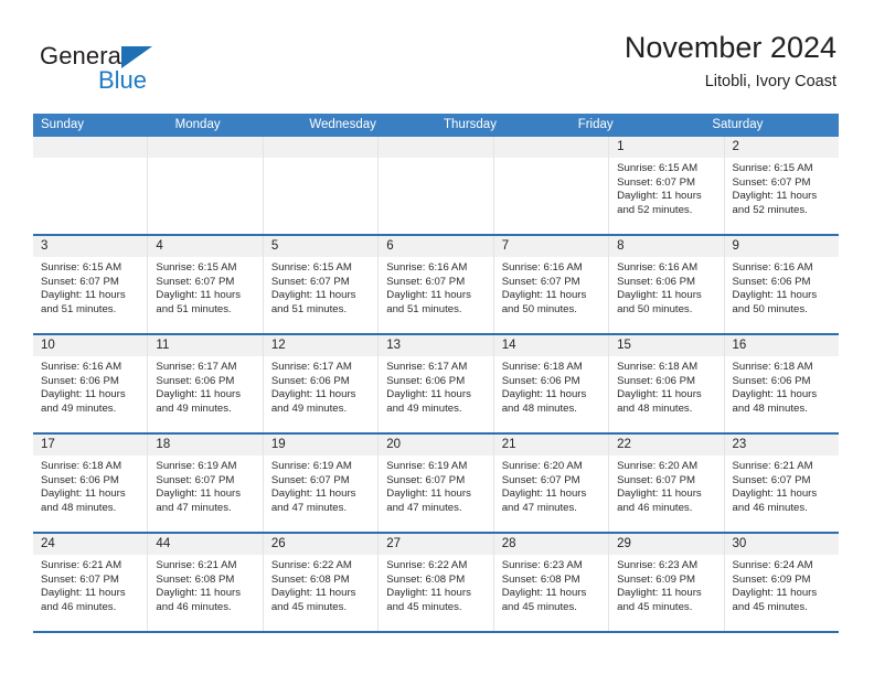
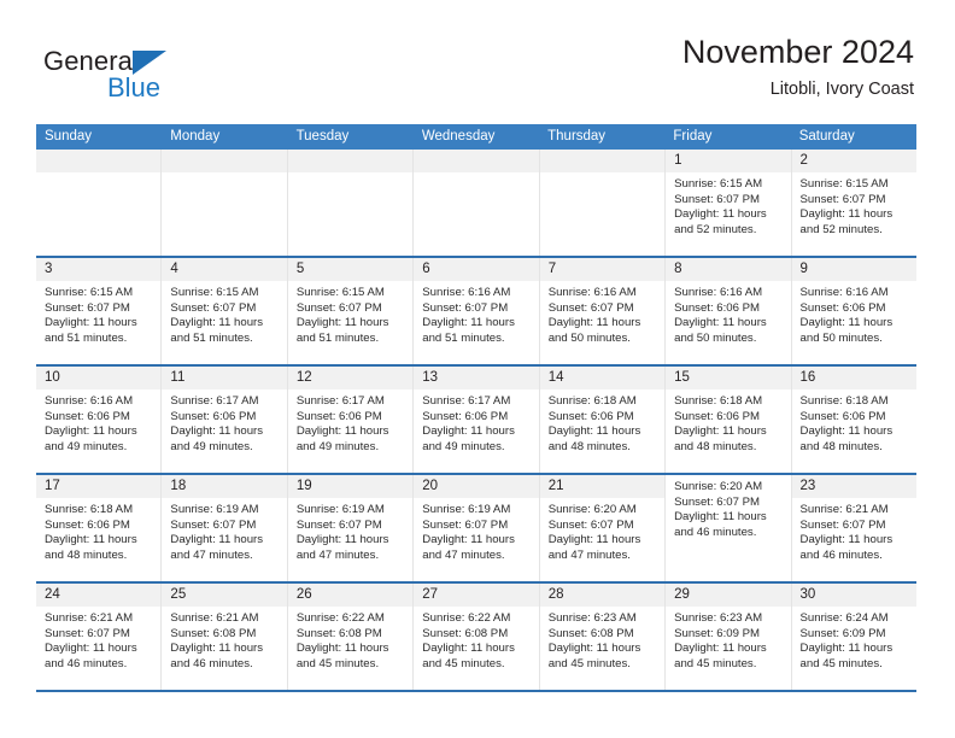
  General
  Blue
  November 2024
  Litobli, Ivory Coast
  Sunday
  Monday
+ Tuesday
  Wednesday
  Thursday
  Friday
  Saturday
  1
  Sunrise: 6:15 AM
  Sunset: 6:07 PM
  Daylight: 11 hours
  and 52 minutes.
  2
  Sunrise: 6:15 AM
  Sunset: 6:07 PM
  Daylight: 11 hours
  and 52 minutes.
  3
  Sunrise: 6:15 AM
  Sunset: 6:07 PM
  Daylight: 11 hours
  and 51 minutes.
  4
  Sunrise: 6:15 AM
  Sunset: 6:07 PM
  Daylight: 11 hours
  and 51 minutes.
  5
  Sunrise: 6:15 AM
  Sunset: 6:07 PM
  Daylight: 11 hours
  and 51 minutes.
  6
  Sunrise: 6:16 AM
  Sunset: 6:07 PM
  Daylight: 11 hours
  and 51 minutes.
  7
  Sunrise: 6:16 AM
  Sunset: 6:07 PM
  Daylight: 11 hours
  and 50 minutes.
  8
  Sunrise: 6:16 AM
  Sunset: 6:06 PM
  Daylight: 11 hours
  and 50 minutes.
  9
  Sunrise: 6:16 AM
  Sunset: 6:06 PM
  Daylight: 11 hours
  and 50 minutes.
  10
  Sunrise: 6:16 AM
  Sunset: 6:06 PM
  Daylight: 11 hours
  and 49 minutes.
  11
  Sunrise: 6:17 AM
  Sunset: 6:06 PM
  Daylight: 11 hours
  and 49 minutes.
  12
  Sunrise: 6:17 AM
  Sunset: 6:06 PM
  Daylight: 11 hours
  and 49 minutes.
  13
  Sunrise: 6:17 AM
  Sunset: 6:06 PM
  Daylight: 11 hours
  and 49 minutes.
  14
  Sunrise: 6:18 AM
  Sunset: 6:06 PM
  Daylight: 11 hours
  and 48 minutes.
  15
  Sunrise: 6:18 AM
  Sunset: 6:06 PM
  Daylight: 11 hours
  and 48 minutes.
  16
  Sunrise: 6:18 AM
  Sunset: 6:06 PM
  Daylight: 11 hours
  and 48 minutes.
  17
  Sunrise: 6:18 AM
  Sunset: 6:06 PM
  Daylight: 11 hours
  and 48 minutes.
  18
  Sunrise: 6:19 AM
  Sunset: 6:07 PM
  Daylight: 11 hours
  and 47 minutes.
  19
  Sunrise: 6:19 AM
  Sunset: 6:07 PM
  Daylight: 11 hours
  and 47 minutes.
  20
  Sunrise: 6:19 AM
  Sunset: 6:07 PM
  Daylight: 11 hours
  and 47 minutes.
  21
  Sunrise: 6:20 AM
  Sunset: 6:07 PM
  Daylight: 11 hours
  and 47 minutes.
- 22
  Sunrise: 6:20 AM
  Sunset: 6:07 PM
  Daylight: 11 hours
  and 46 minutes.
  23
  Sunrise: 6:21 AM
  Sunset: 6:07 PM
  Daylight: 11 hours
  and 46 minutes.
  24
  Sunrise: 6:21 AM
  Sunset: 6:07 PM
  Daylight: 11 hours
  and 46 minutes.
- 44
+ 25
  Sunrise: 6:21 AM
  Sunset: 6:08 PM
  Daylight: 11 hours
  and 46 minutes.
  26
  Sunrise: 6:22 AM
  Sunset: 6:08 PM
  Daylight: 11 hours
  and 45 minutes.
  27
  Sunrise: 6:22 AM
  Sunset: 6:08 PM
  Daylight: 11 hours
  and 45 minutes.
  28
  Sunrise: 6:23 AM
  Sunset: 6:08 PM
  Daylight: 11 hours
  and 45 minutes.
  29
  Sunrise: 6:23 AM
  Sunset: 6:09 PM
  Daylight: 11 hours
  and 45 minutes.
  30
  Sunrise: 6:24 AM
  Sunset: 6:09 PM
  Daylight: 11 hours
  and 45 minutes.
